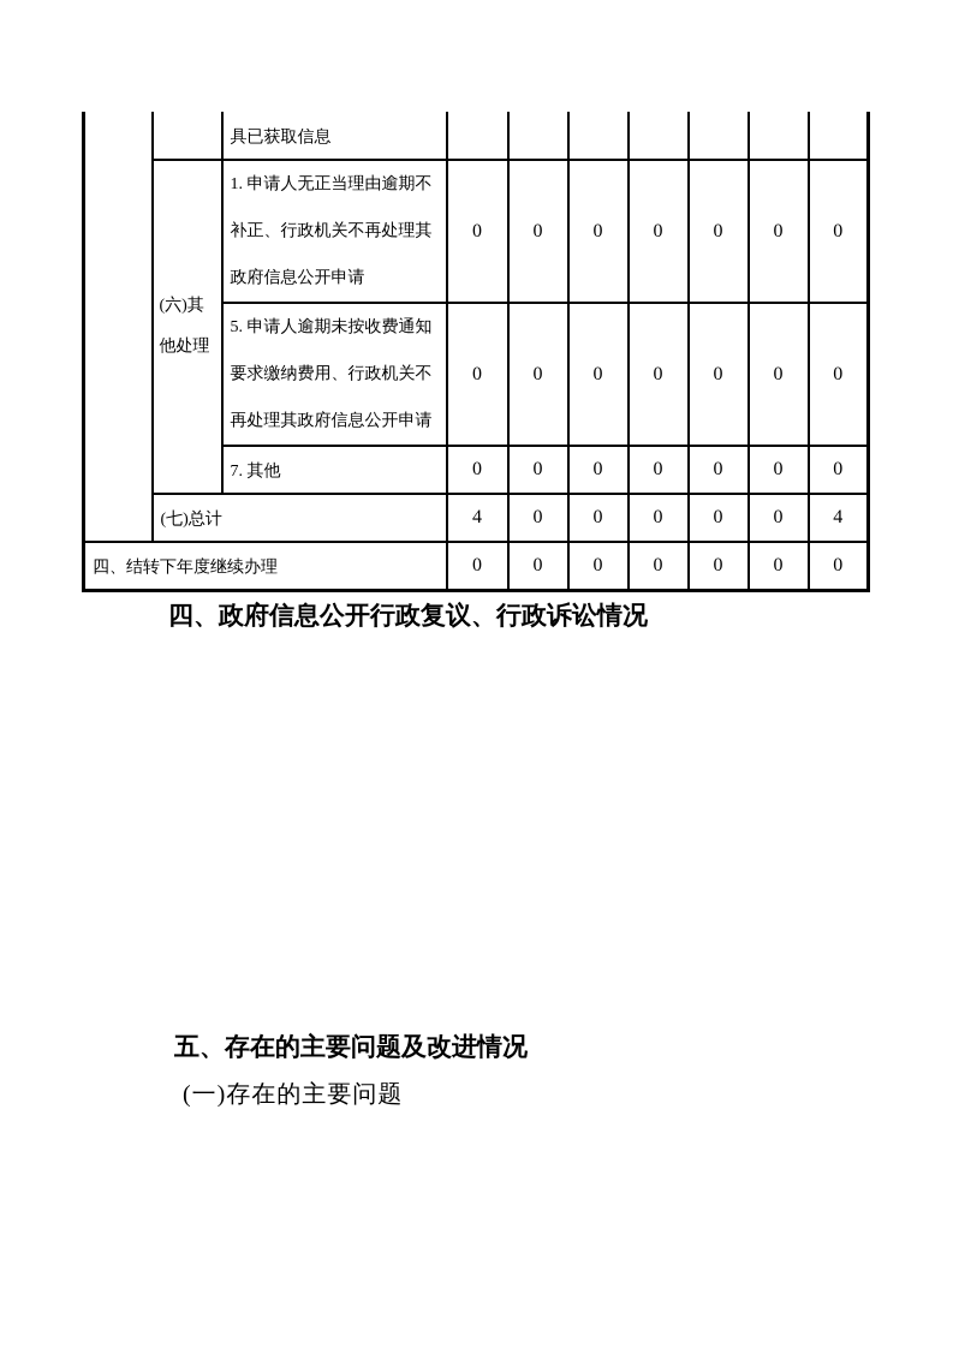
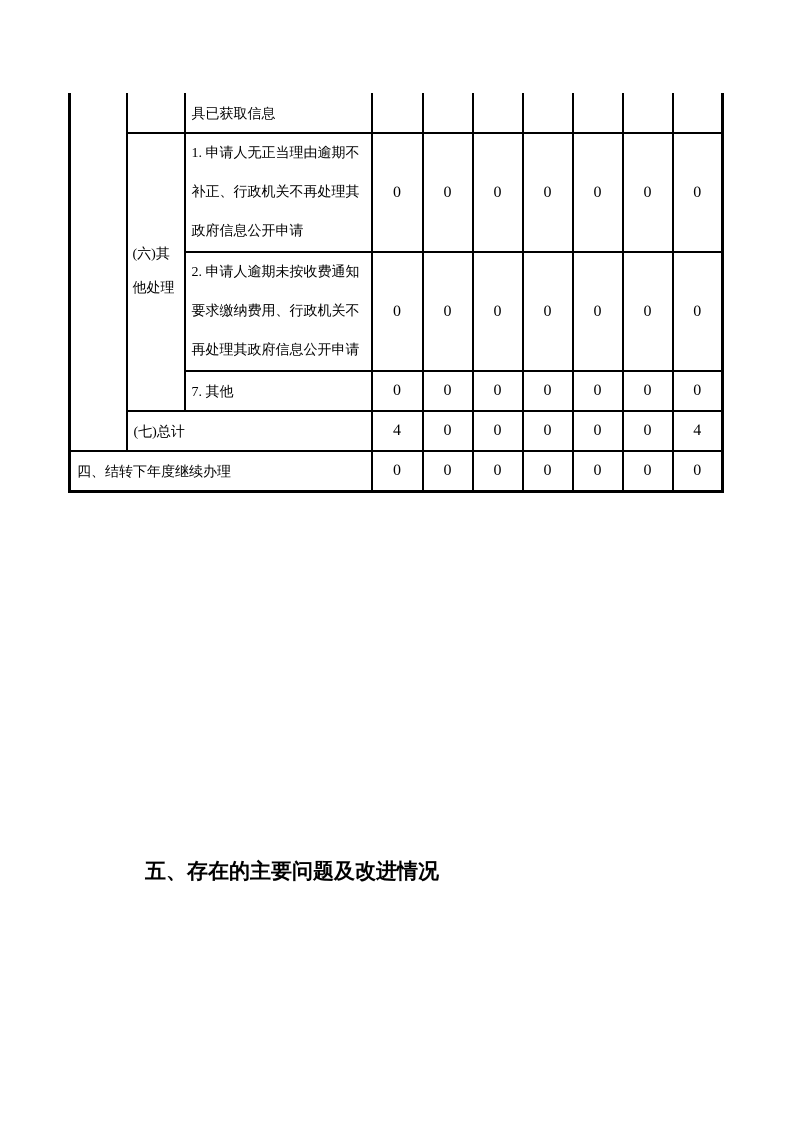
  		具已获取信息
  (六)其他处理	1. 申请人无正当理由逾期不补正、行政机关不再处理其政府信息公开申请	0	0	0	0	0	0	0
- 5. 申请人逾期未按收费通知要求缴纳费用、行政机关不再处理其政府信息公开申请	0	0	0	0	0	0	0
+ 2. 申请人逾期未按收费通知要求缴纳费用、行政机关不再处理其政府信息公开申请	0	0	0	0	0	0	0
  7. 其他	0	0	0	0	0	0	0
  (七)总计	4	0	0	0	0	0	4
  四、结转下年度继续办理	0	0	0	0	0	0	0
- 四、政府信息公开行政复议、行政诉讼情况
  五、存在的主要问题及改进情况
- (一)存在的主要问题
